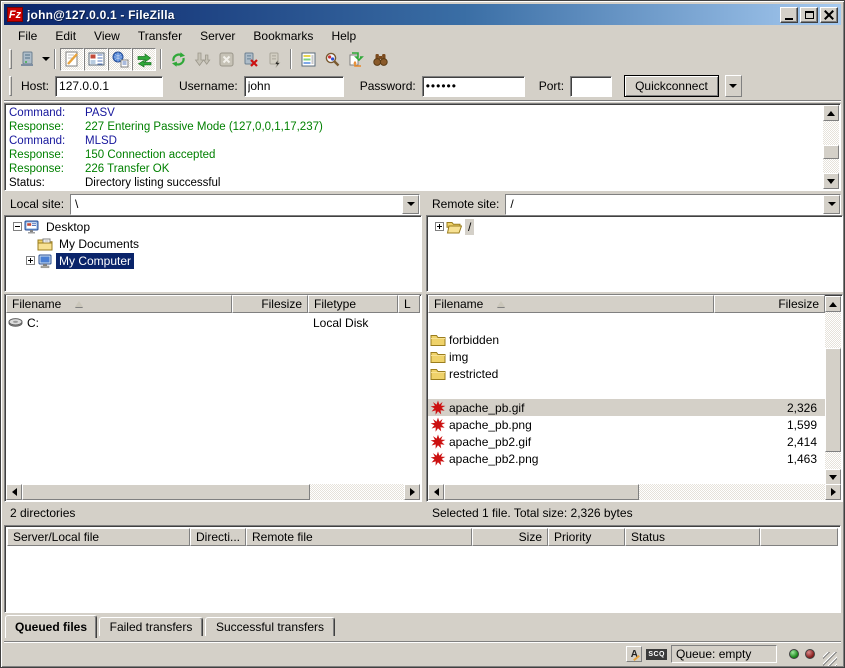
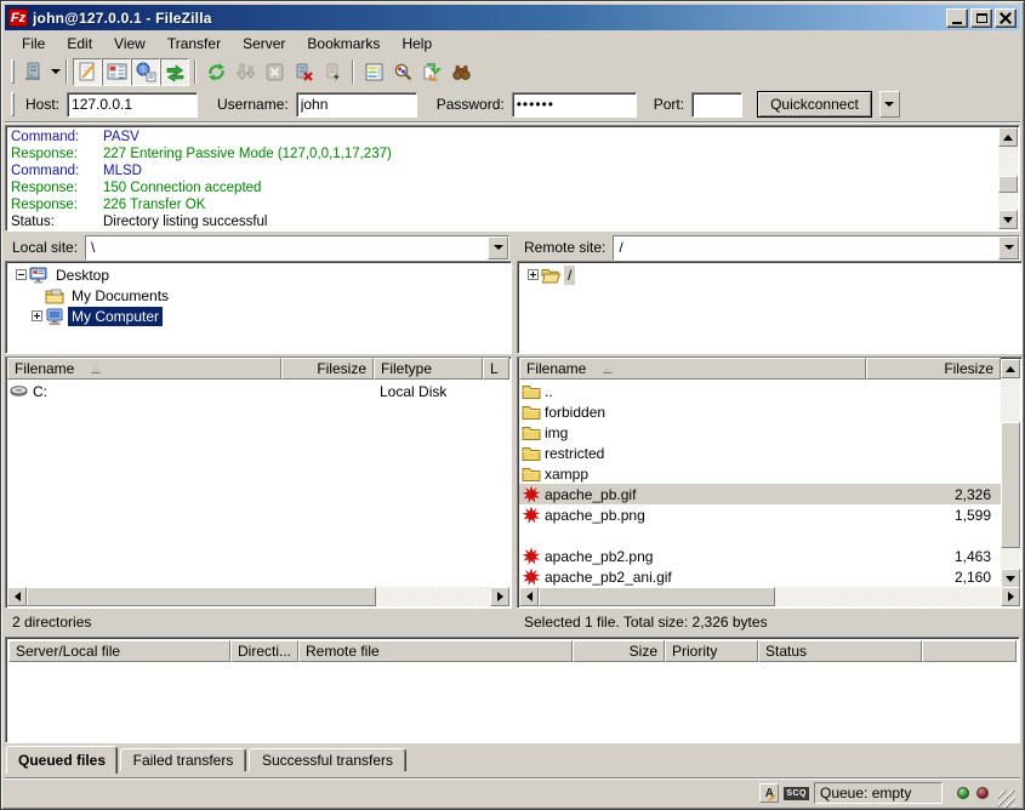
  Fz
  john@127.0.0.1 - FileZilla
  File
  Edit
  View
  Transfer
  Server
  Bookmarks
  Help
  Host:
  127.0.0.1
  Username:
  john
  Password:
  ••••••
  Port:
  Quickconnect
  Command: PASV
  Response: 227 Entering Passive Mode (127,0,0,1,17,237)
  Command: MLSD
  Response: 150 Connection accepted
  Response: 226 Transfer OK
  Status: Directory listing successful
  Local site:
  \
  Remote site:
  /
  Desktop
  My Documents
  My Computer
  /
  Filename
  Filesize
  Filetype
  L
  C:
  Local Disk
  Filename
  Filesize
+ ..
  forbidden
  img
  restricted
+ xampp
  apache_pb.gif
  2,326
  apache_pb.png
  1,599
- apache_pb2.gif
- 2,414
  apache_pb2.png
  1,463
+ apache_pb2_ani.gif
+ 2,160
  2 directories
  Selected 1 file. Total size: 2,326 bytes
  Server/Local file
  Directi...
  Remote file
  Size
  Priority
  Status
  Queued files
  Failed transfers
  Successful transfers
  A
  Queue: empty
